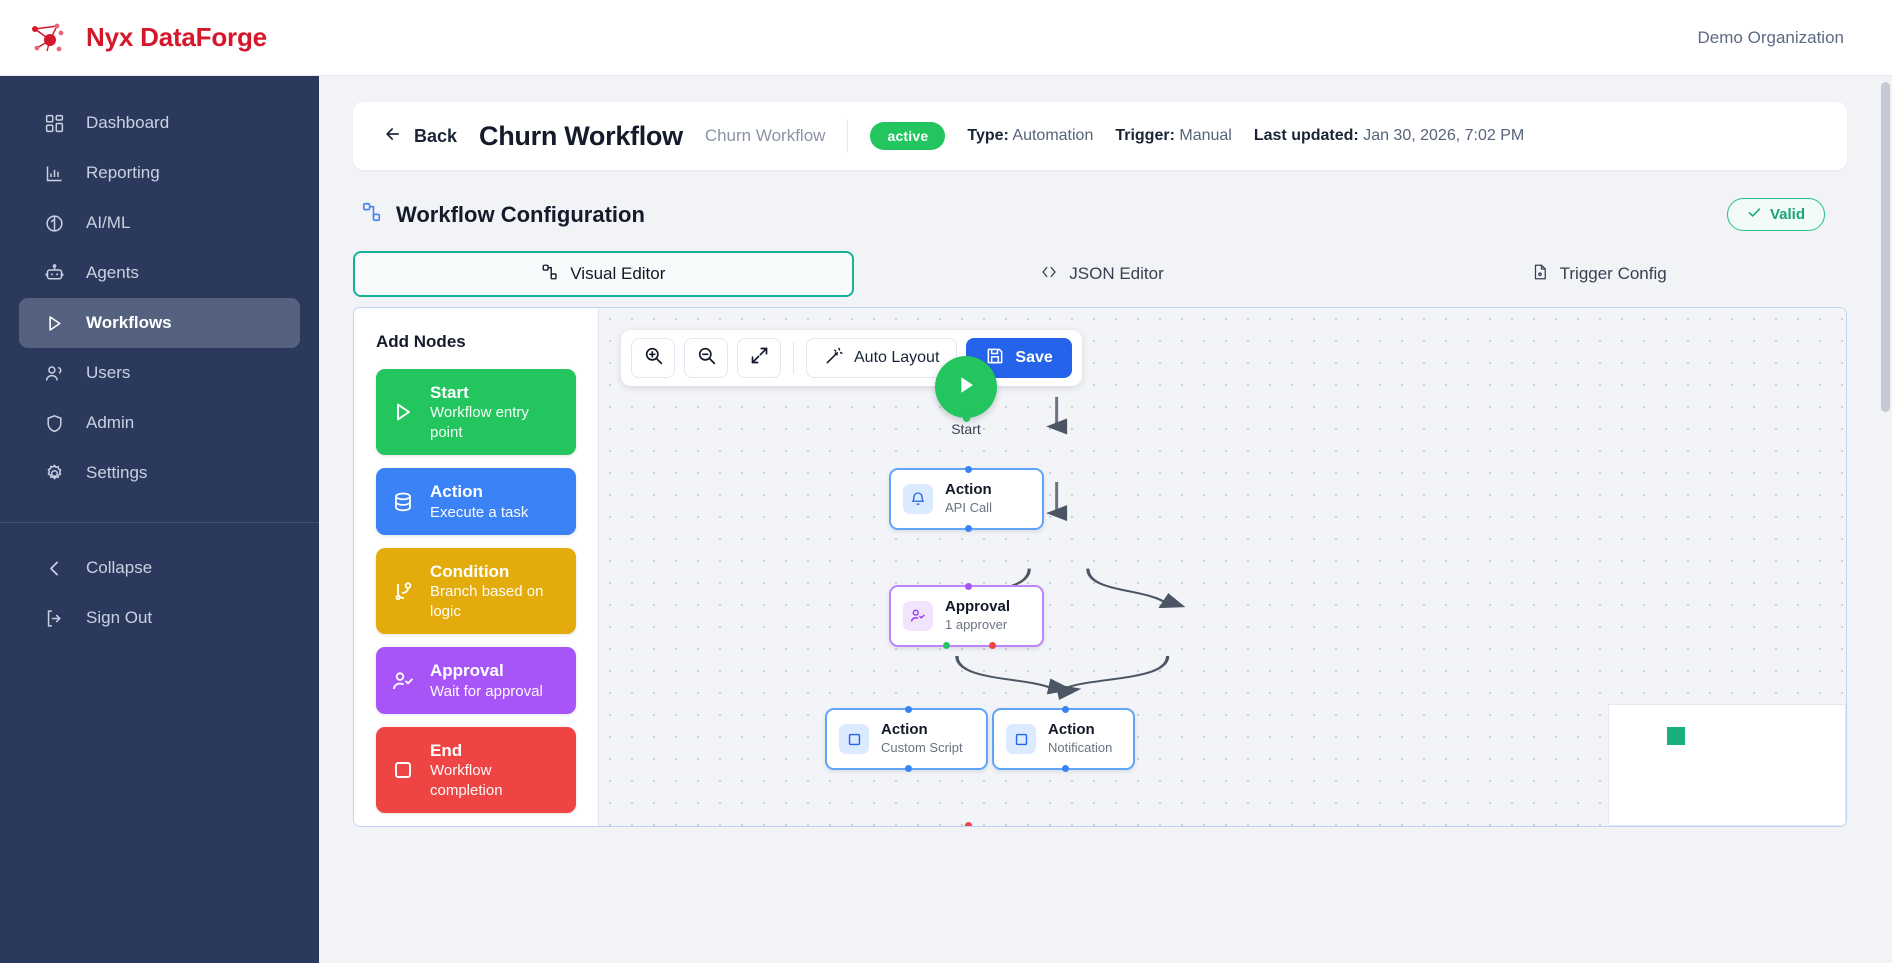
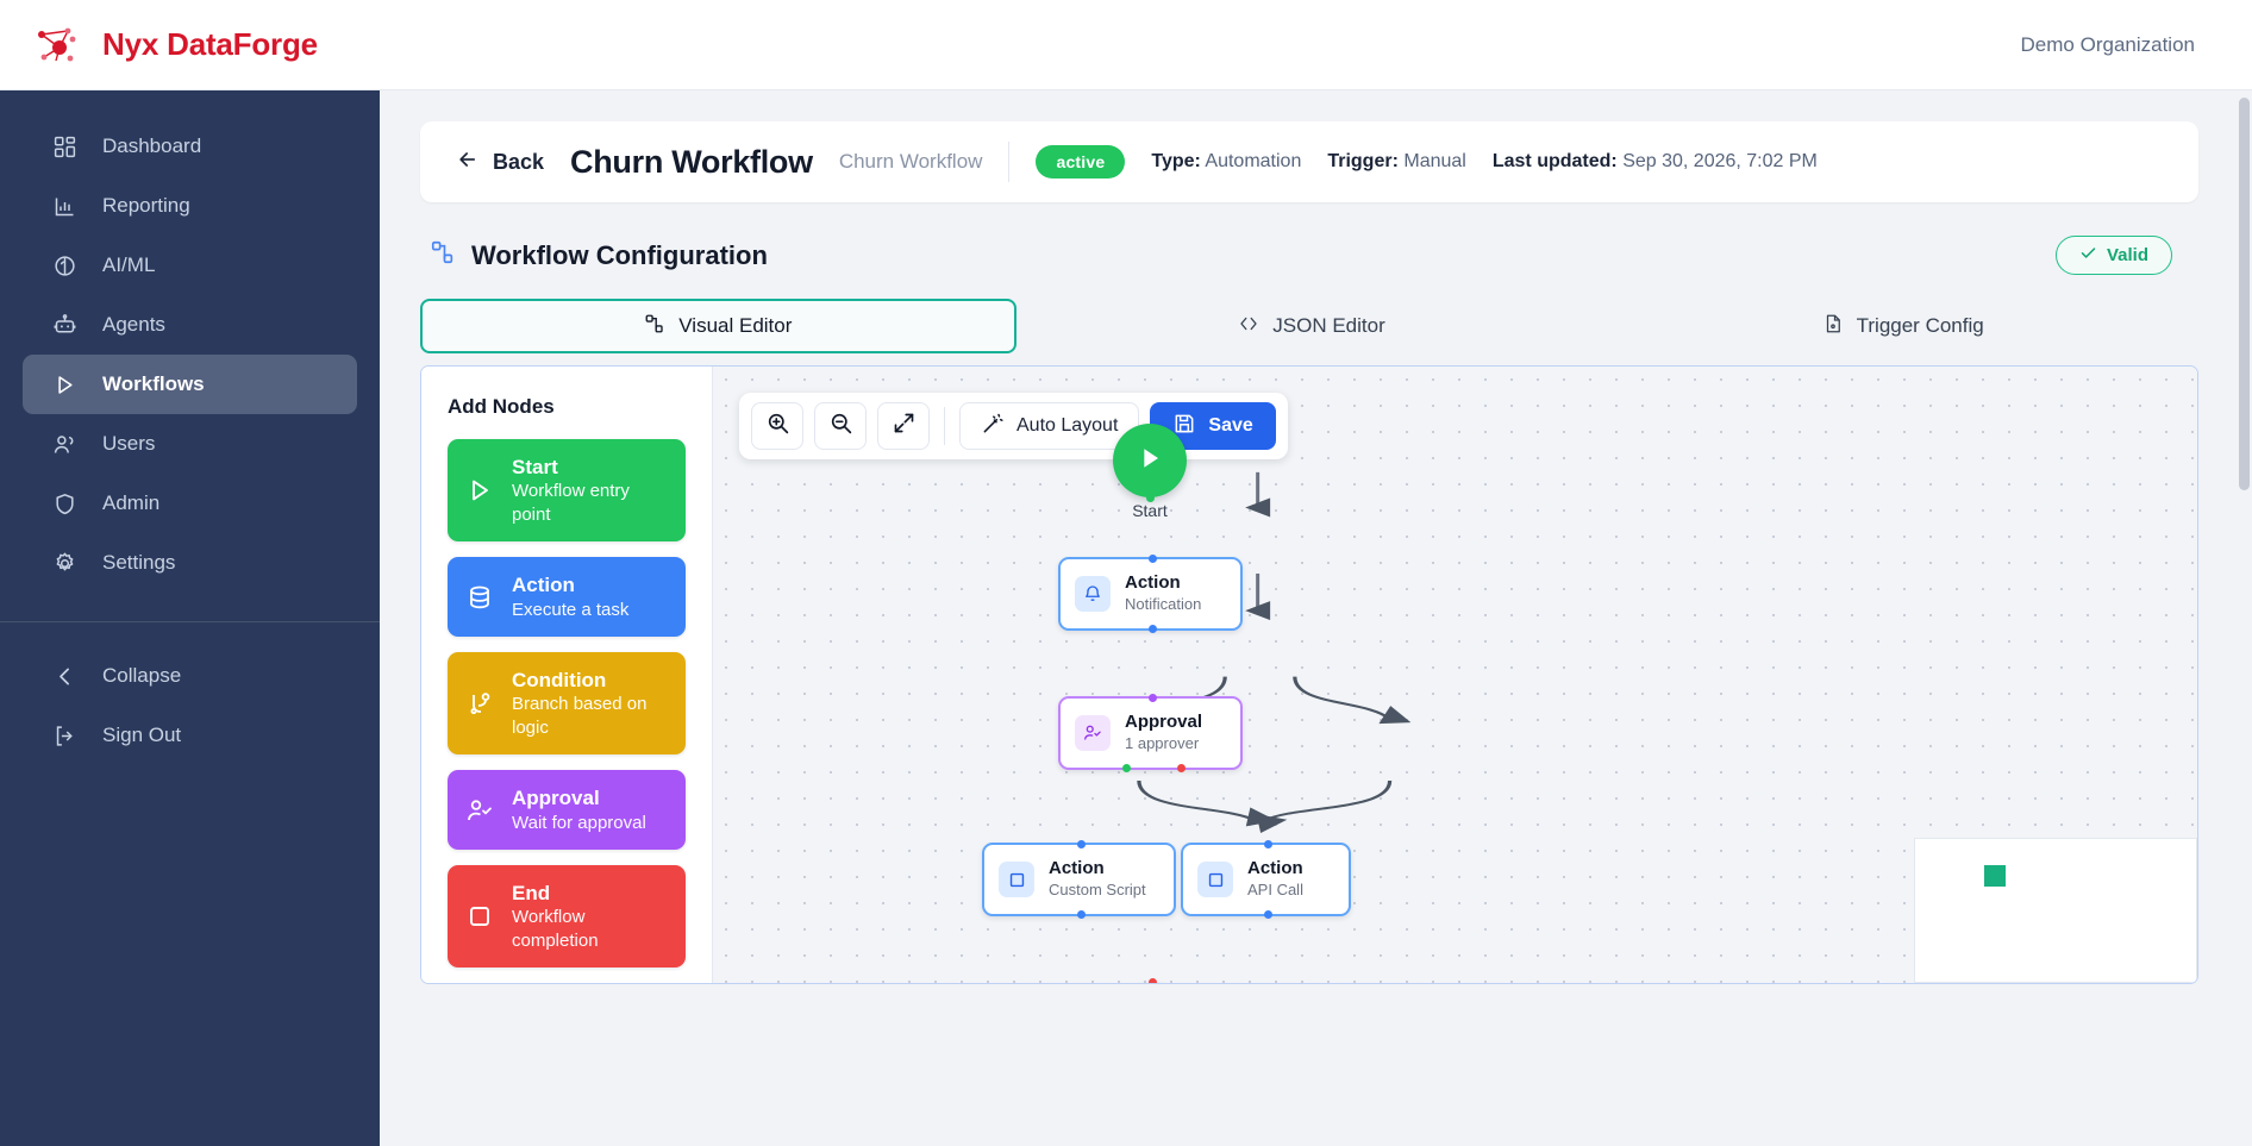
  Nyx DataForge
  Dashboard
  Reporting
  AI/ML
  Agents
  Workflows
  Users
  Admin
  Settings
  Collapse
  Sign Out
  Demo Organization
  Back
  Churn Workflow
  Churn Workflow
  active
  Type: Automation
  Trigger: Manual
- Last updated: Jan 30, 2026, 7:02 PM
+ Last updated: Sep 30, 2026, 7:02 PM
  Workflow Configuration
  Valid
  Visual Editor
  JSON Editor
  Trigger Config
  Add Nodes
  Start
  Workflow entry point
  Action
  Execute a task
  Condition
  Branch based on logic
  Approval
  Wait for approval
  End
  Workflow completion
  Auto Layout
  Save
  Start
  Action
- API Call
+ Notification
  Approval
  1 approver
  Action
  Custom Script
  Action
- Notification
+ API Call
